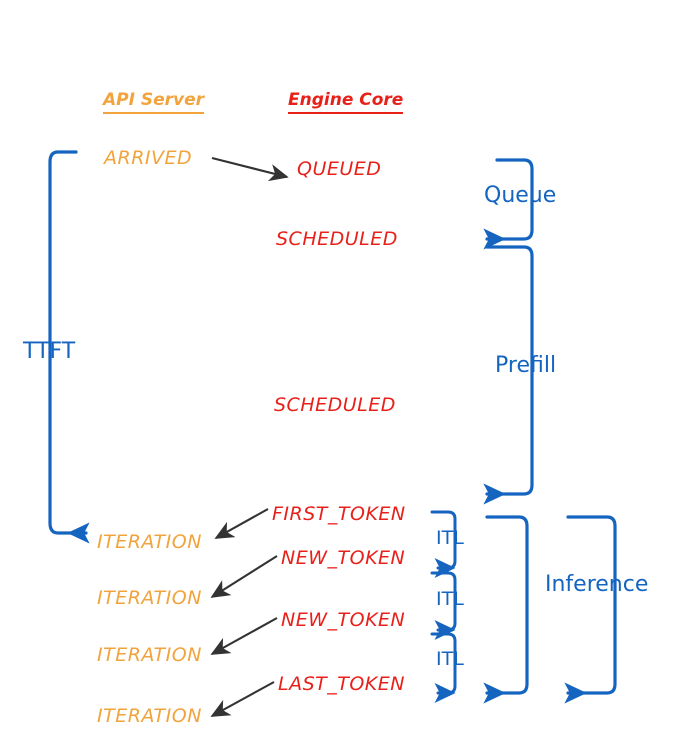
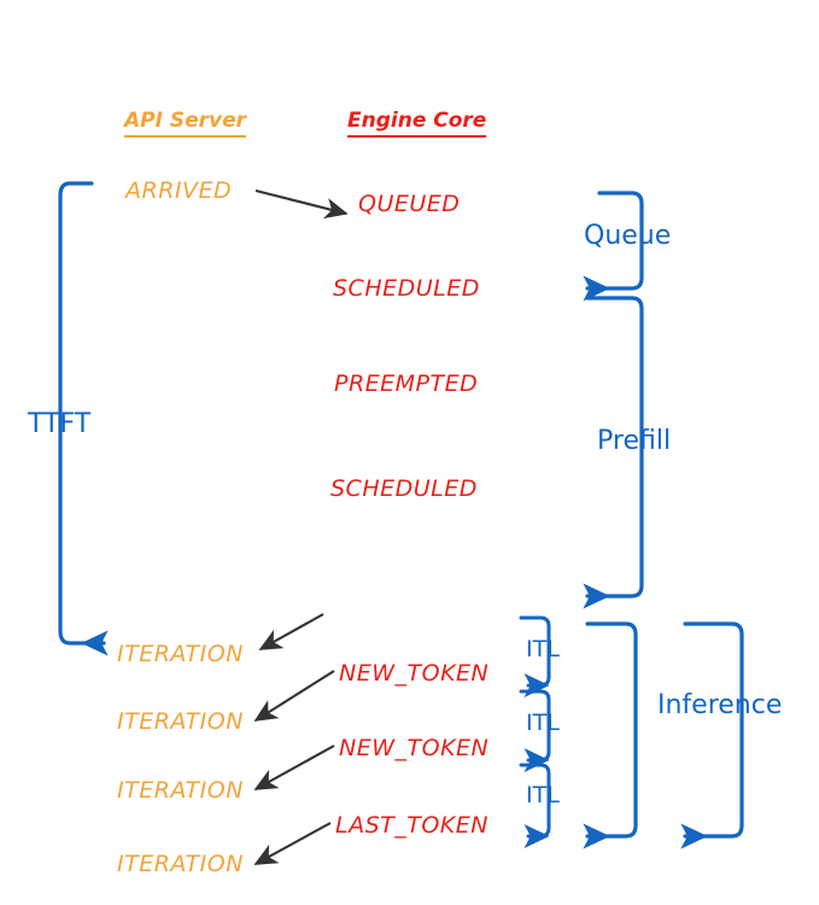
  API Server
  Engine Core
  ARRIVED
  ITERATION
  ITERATION
  ITERATION
  ITERATION
  QUEUED
  SCHEDULED
+ PREEMPTED
  SCHEDULED
- FIRST_TOKEN
  NEW_TOKEN
  NEW_TOKEN
  LAST_TOKEN
  TTFT
  Queue
  Preill
  Inferece
  ITL
  ITL
  ITL
